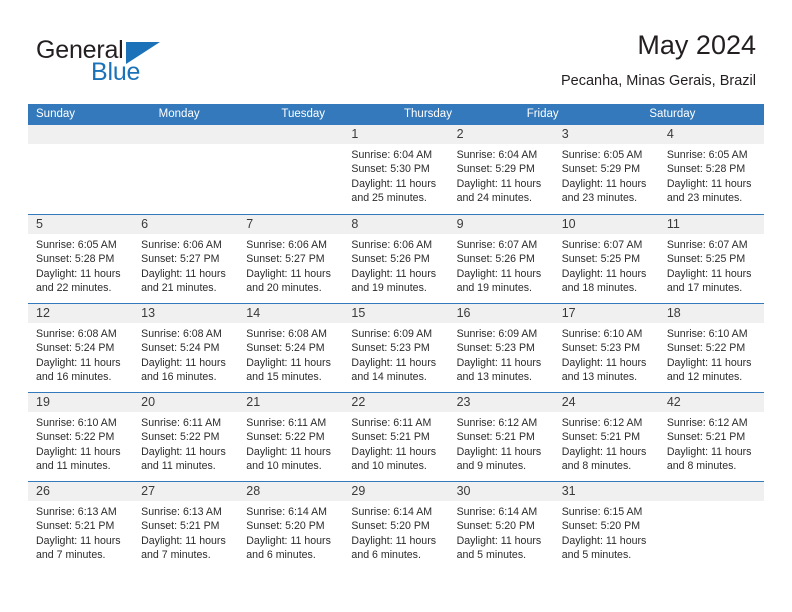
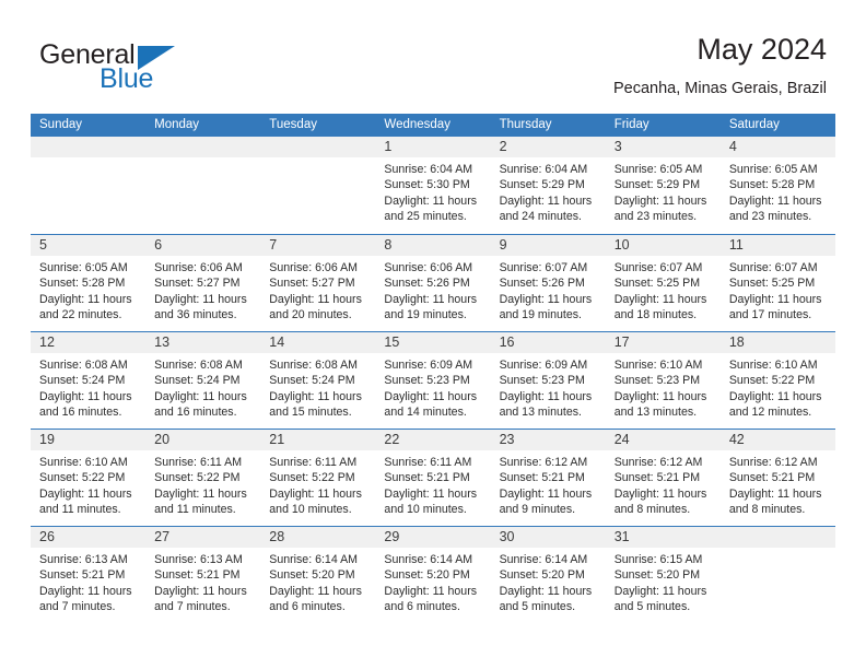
  General
  Blue
  May 2024
  Pecanha, Minas Gerais, Brazil
  Sunday
  Monday
  Tuesday
+ Wednesday
  Thursday
  Friday
  Saturday
  1
  Sunrise: 6:04 AM
  Sunset: 5:30 PM
  Daylight: 11 hours
  and 25 minutes.
  2
  Sunrise: 6:04 AM
  Sunset: 5:29 PM
  Daylight: 11 hours
  and 24 minutes.
  3
  Sunrise: 6:05 AM
  Sunset: 5:29 PM
  Daylight: 11 hours
  and 23 minutes.
  4
  Sunrise: 6:05 AM
  Sunset: 5:28 PM
  Daylight: 11 hours
  and 23 minutes.
  5
  Sunrise: 6:05 AM
  Sunset: 5:28 PM
  Daylight: 11 hours
  and 22 minutes.
  6
  Sunrise: 6:06 AM
  Sunset: 5:27 PM
  Daylight: 11 hours
- and 21 minutes.
+ and 36 minutes.
  7
  Sunrise: 6:06 AM
  Sunset: 5:27 PM
  Daylight: 11 hours
  and 20 minutes.
  8
  Sunrise: 6:06 AM
  Sunset: 5:26 PM
  Daylight: 11 hours
  and 19 minutes.
  9
  Sunrise: 6:07 AM
  Sunset: 5:26 PM
  Daylight: 11 hours
  and 19 minutes.
  10
  Sunrise: 6:07 AM
  Sunset: 5:25 PM
  Daylight: 11 hours
  and 18 minutes.
  11
  Sunrise: 6:07 AM
  Sunset: 5:25 PM
  Daylight: 11 hours
  and 17 minutes.
  12
  Sunrise: 6:08 AM
  Sunset: 5:24 PM
  Daylight: 11 hours
  and 16 minutes.
  13
  Sunrise: 6:08 AM
  Sunset: 5:24 PM
  Daylight: 11 hours
  and 16 minutes.
  14
  Sunrise: 6:08 AM
  Sunset: 5:24 PM
  Daylight: 11 hours
  and 15 minutes.
  15
  Sunrise: 6:09 AM
  Sunset: 5:23 PM
  Daylight: 11 hours
  and 14 minutes.
  16
  Sunrise: 6:09 AM
  Sunset: 5:23 PM
  Daylight: 11 hours
  and 13 minutes.
  17
  Sunrise: 6:10 AM
  Sunset: 5:23 PM
  Daylight: 11 hours
  and 13 minutes.
  18
  Sunrise: 6:10 AM
  Sunset: 5:22 PM
  Daylight: 11 hours
  and 12 minutes.
  19
  Sunrise: 6:10 AM
  Sunset: 5:22 PM
  Daylight: 11 hours
  and 11 minutes.
  20
  Sunrise: 6:11 AM
  Sunset: 5:22 PM
  Daylight: 11 hours
  and 11 minutes.
  21
  Sunrise: 6:11 AM
  Sunset: 5:22 PM
  Daylight: 11 hours
  and 10 minutes.
  22
  Sunrise: 6:11 AM
  Sunset: 5:21 PM
  Daylight: 11 hours
  and 10 minutes.
  23
  Sunrise: 6:12 AM
  Sunset: 5:21 PM
  Daylight: 11 hours
  and 9 minutes.
  24
  Sunrise: 6:12 AM
  Sunset: 5:21 PM
  Daylight: 11 hours
  and 8 minutes.
  42
  Sunrise: 6:12 AM
  Sunset: 5:21 PM
  Daylight: 11 hours
  and 8 minutes.
  26
  Sunrise: 6:13 AM
  Sunset: 5:21 PM
  Daylight: 11 hours
  and 7 minutes.
  27
  Sunrise: 6:13 AM
  Sunset: 5:21 PM
  Daylight: 11 hours
  and 7 minutes.
  28
  Sunrise: 6:14 AM
  Sunset: 5:20 PM
  Daylight: 11 hours
  and 6 minutes.
  29
  Sunrise: 6:14 AM
  Sunset: 5:20 PM
  Daylight: 11 hours
  and 6 minutes.
  30
  Sunrise: 6:14 AM
  Sunset: 5:20 PM
  Daylight: 11 hours
  and 5 minutes.
  31
  Sunrise: 6:15 AM
  Sunset: 5:20 PM
  Daylight: 11 hours
  and 5 minutes.
